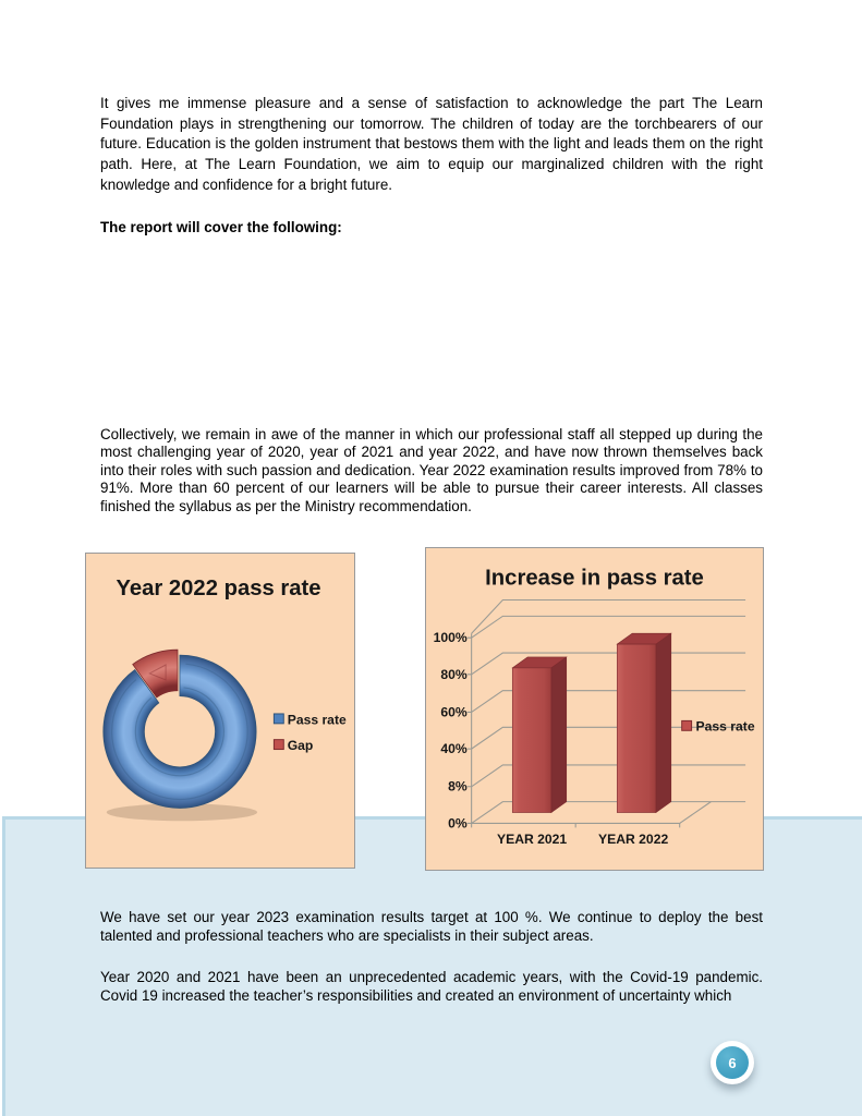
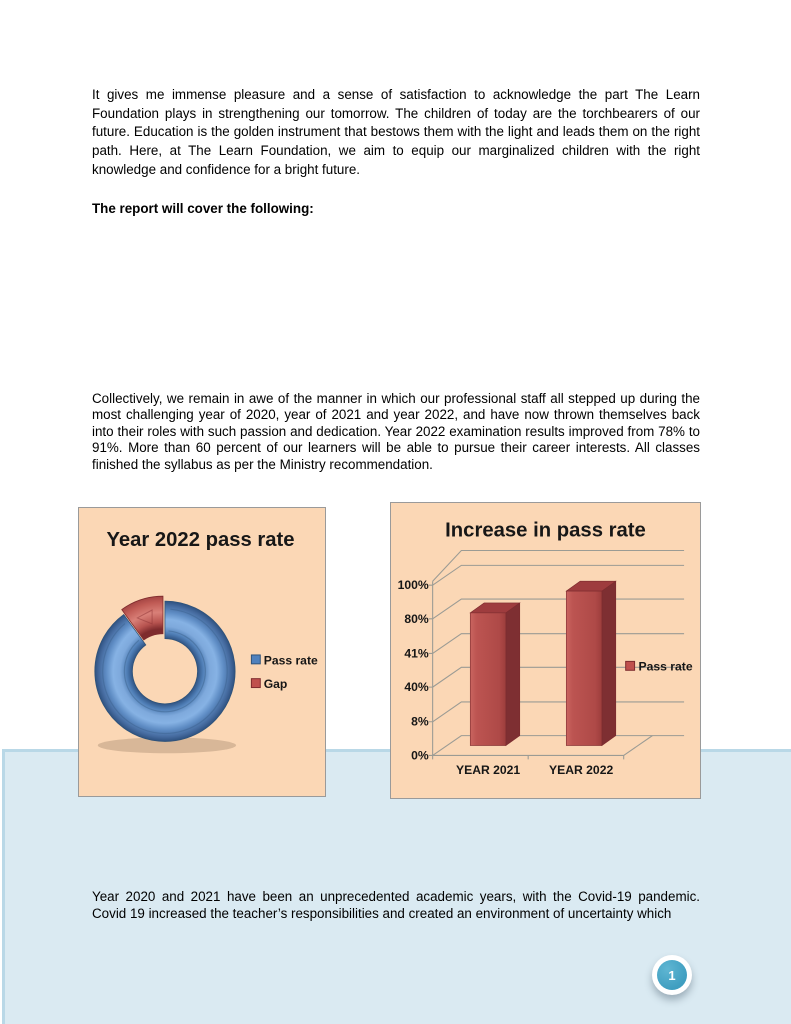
  It gives me immense pleasure and a sense of satisfaction to acknowledge the part The Learn Foundation plays in strengthening our tomorrow. The children of today are the torchbearers of our future. Education is the golden instrument that bestows them with the light and leads them on the right path. Here, at The Learn Foundation, we aim to equip our marginalized children with the right knowledge and confidence for a bright future.
  The report will cover the following:
  Collectively, we remain in awe of the manner in which our professional staff all stepped up during the most challenging year of 2020, year of 2021 and year 2022, and have now thrown themselves back into their roles with such passion and dedication. Year 2022 examination results improved from 78% to 91%. More than 60 percent of our learners will be able to pursue their career interests. All classes finished the syllabus as per the Ministry recommendation.
  Year 2022 pass rate
  Pass rate
  Gap
  Increase in pass rate
  0%
  8%
  40%
- 60%
+ 41%
  80%
  100%
  YEAR 2021
  YEAR 2022
  Pass rate
- We have set our year 2023 examination results target at 100 %. We continue to deploy the best talented and professional teachers who are specialists in their subject areas.
  Year 2020 and 2021 have been an unprecedented academic years, with the Covid-19 pandemic. Covid 19 increased the teacher’s responsibilities and created an environment of uncertainty which
- 6
+ 1
